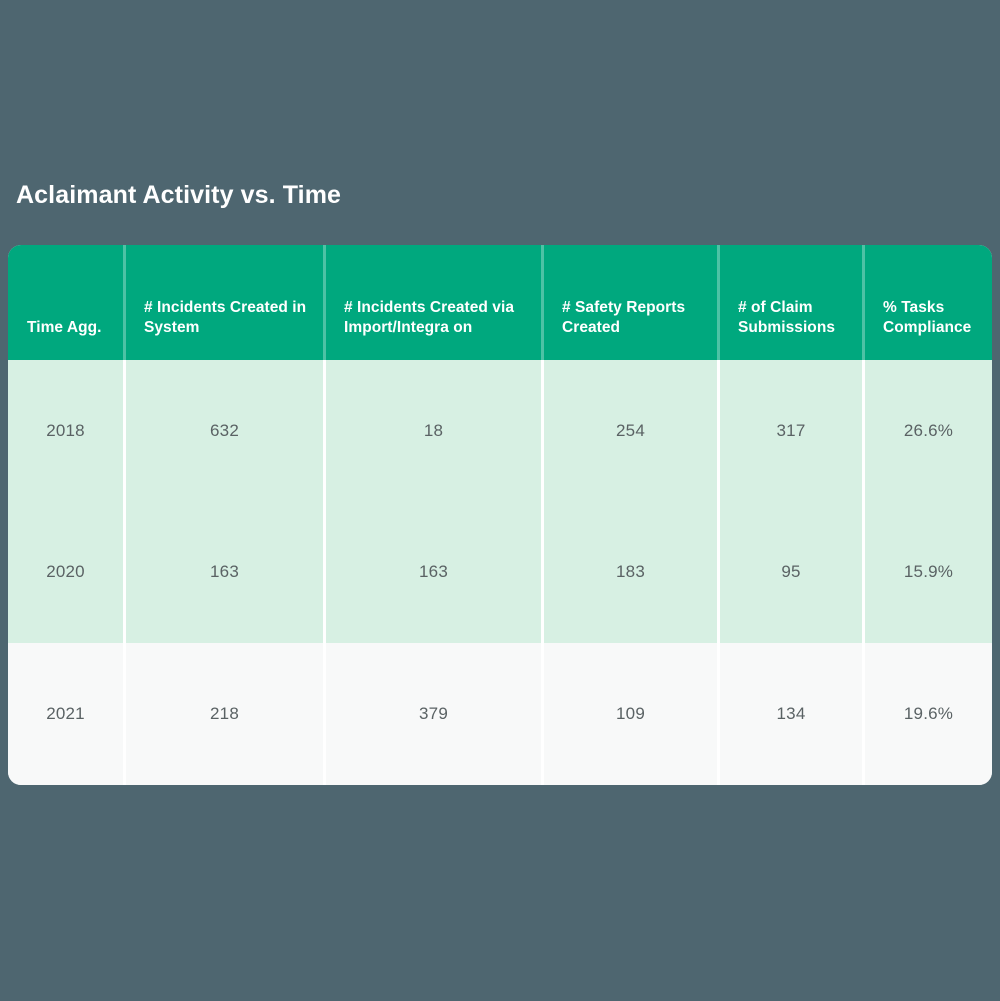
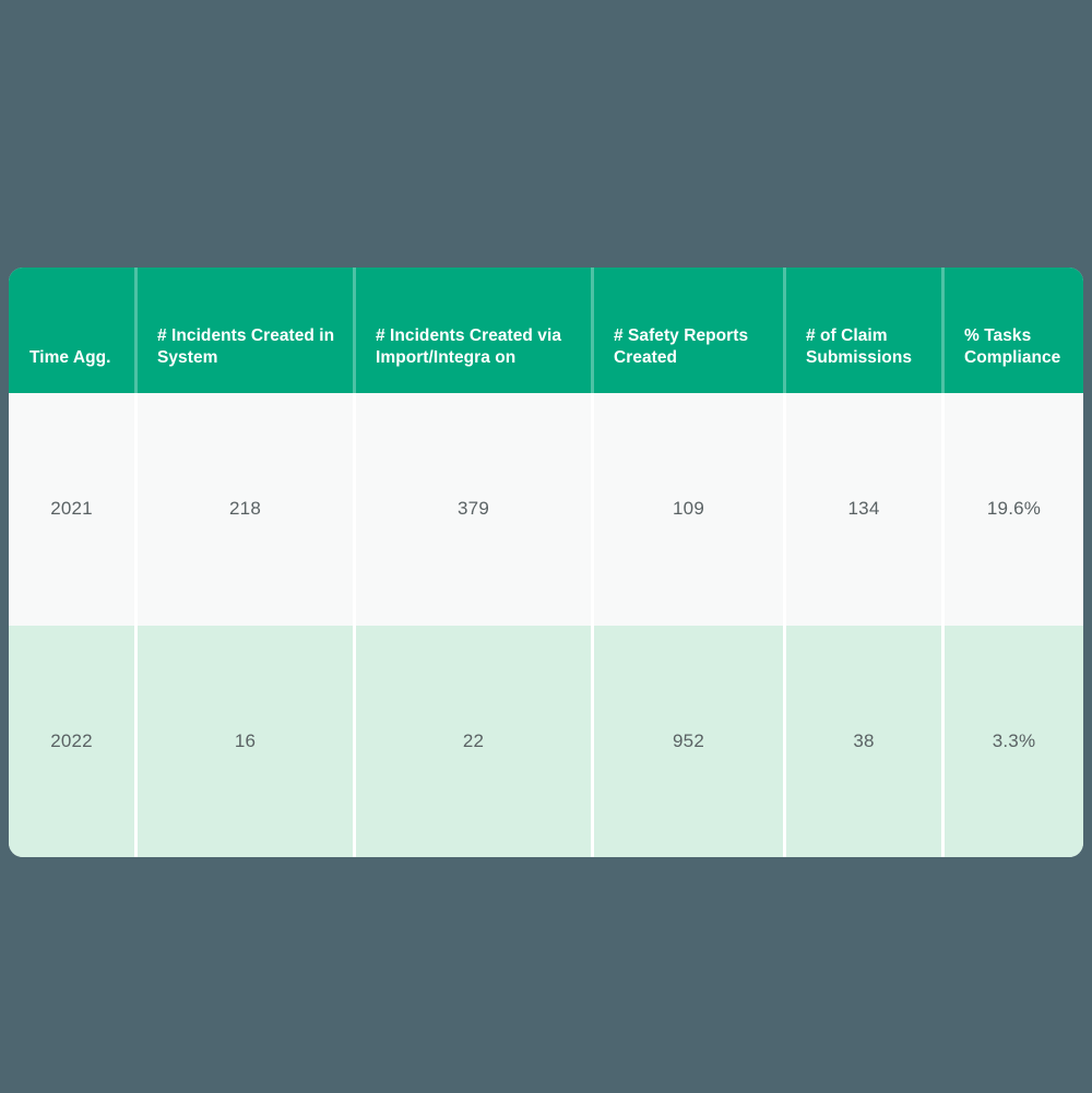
- Aclaimant Activity vs. Time
  Time Agg.	# Incidents Created in System	# Incidents Created via Import/Integra on	# Safety Reports Created	# of Claim Submissions	% Tasks Compliance
- 2018	632	18	254	317	26.6%
- 2020	163	163	183	95	15.9%
  2021	218	379	109	134	19.6%
+ 2022	16	22	952	38	3.3%
